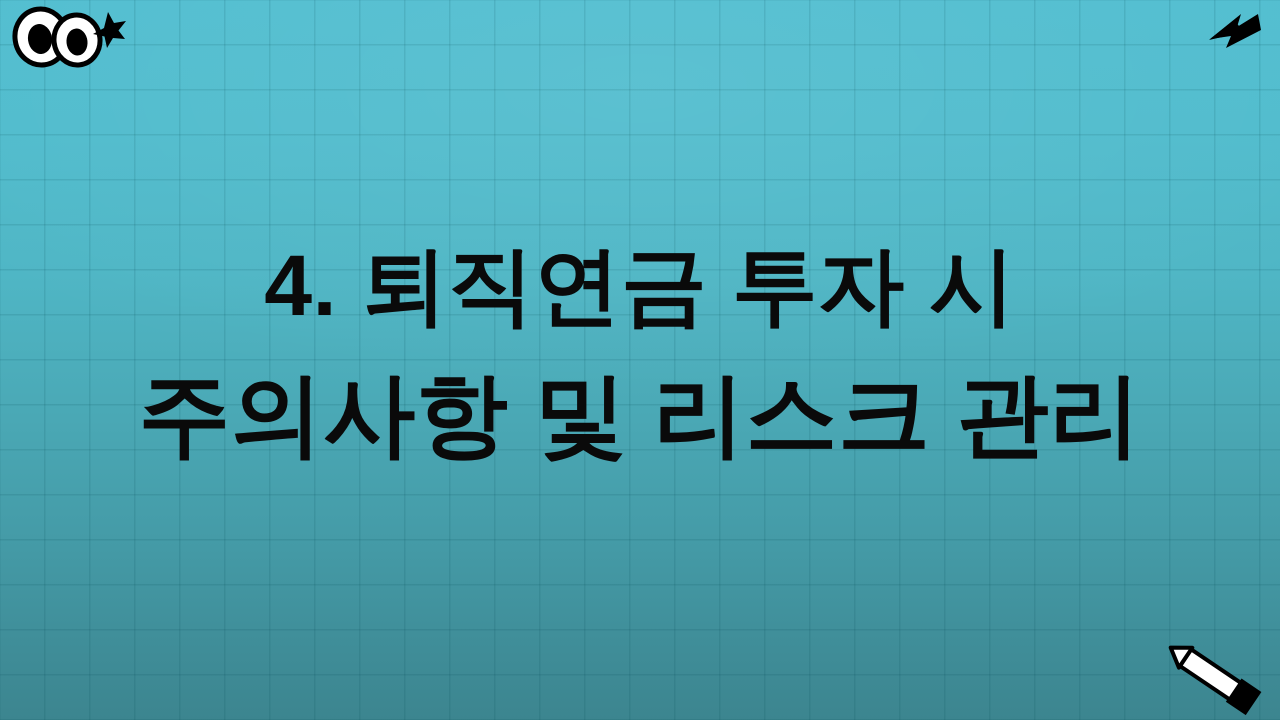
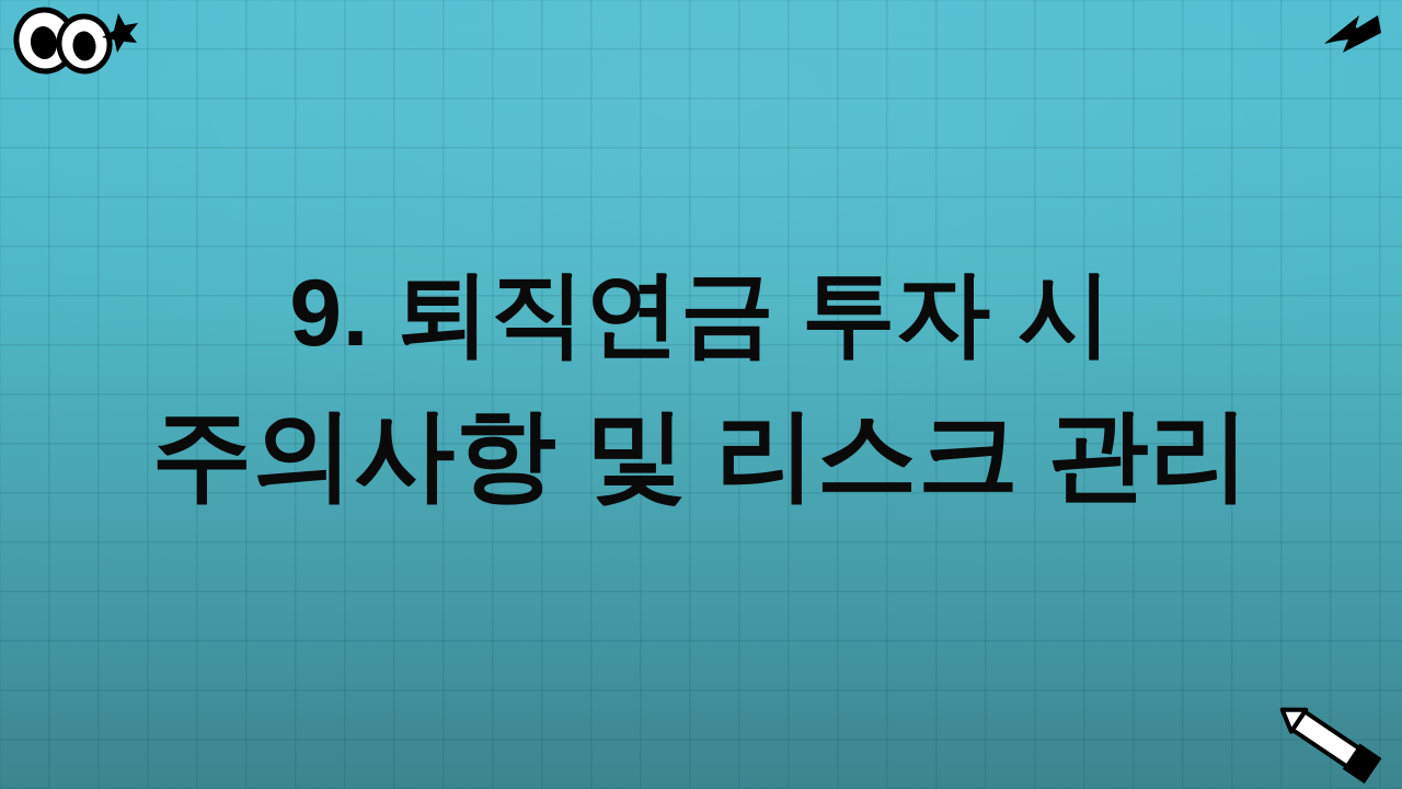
- 4. 퇴직연금 투자 시
+ 9. 퇴직연금 투자 시
  주의사항 및 리스크 관리
